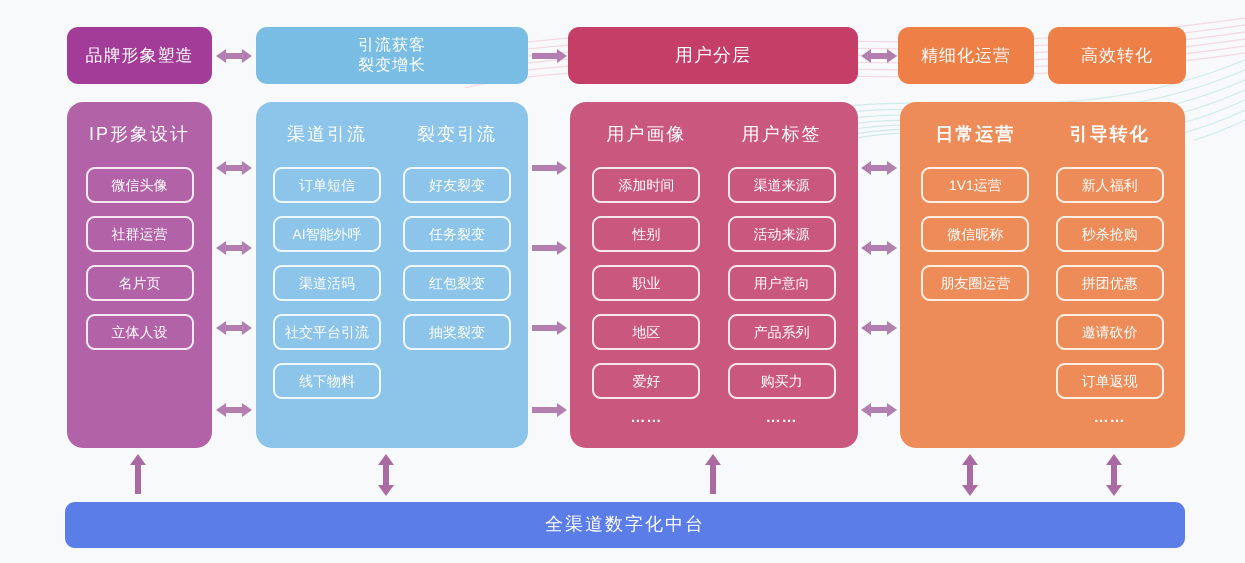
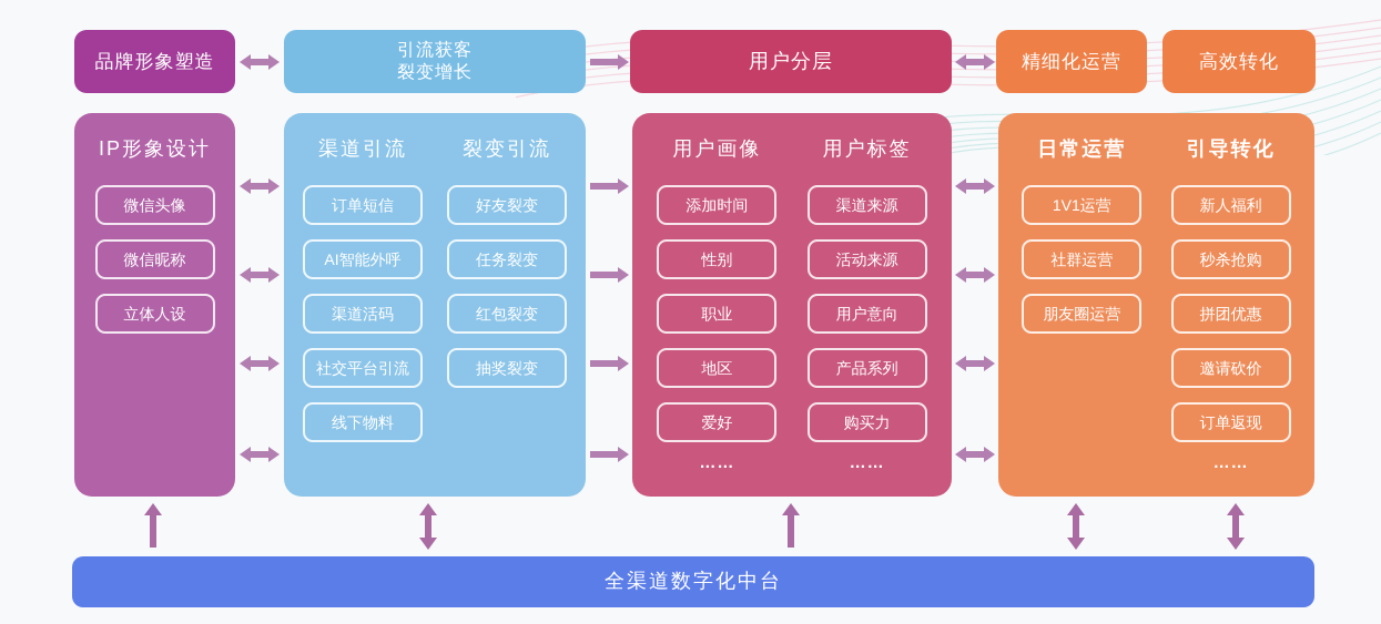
  品牌形象塑造
  引流获客
  裂变增长
  用户分层
  精细化运营
  高效转化
  IP形象设计
  微信头像
- 社群运营
+ 微信昵称
- 名片页
  立体人设
  渠道引流
  订单短信
  AI智能外呼
  渠道活码
  社交平台引流
  线下物料
  裂变引流
  好友裂变
  任务裂变
  红包裂变
  抽奖裂变
  用户画像
  添加时间
  性别
  职业
  地区
  爱好
  ……
  用户标签
  渠道来源
  活动来源
  用户意向
  产品系列
  购买力
  ……
  日常运营
  1V1运营
- 微信昵称
+ 社群运营
  朋友圈运营
  引导转化
  新人福利
  秒杀抢购
  拼团优惠
  邀请砍价
  订单返现
  ……
  全渠道数字化中台
